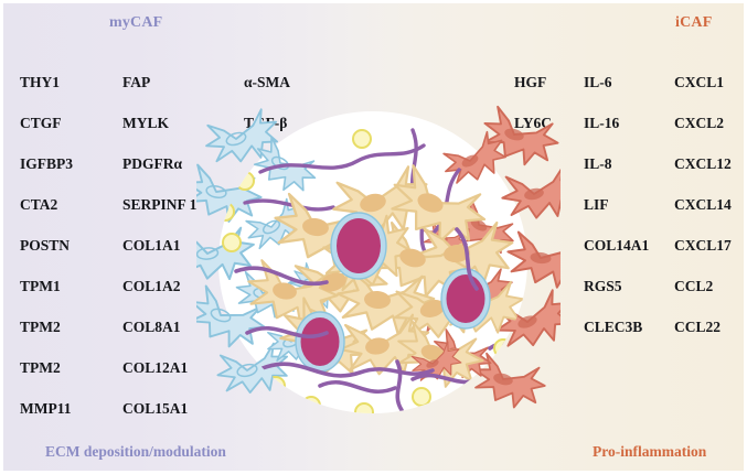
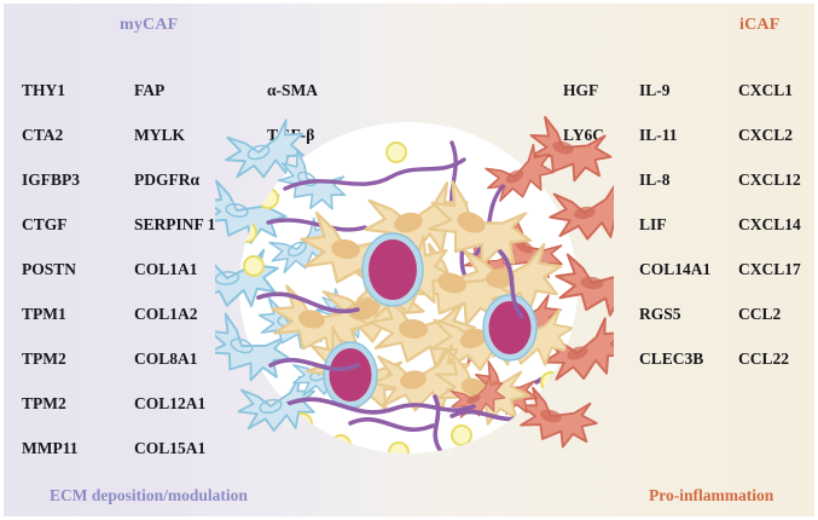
  myCAF
  iCAF
  THY1
- CTGF
+ CTA2
  IGFBP3
- CTA2
+ CTGF
  POSTN
  TPM1
  TPM2
  TPM2
  MMP11
  FAP
  MYLK
  PDGFRα
  SERPINF 1
  COL1A1
  COL1A2
  COL8A1
  COL12A1
  COL15A1
  α-SMA
  HGF
  LY6C
- IL-6
+ IL-9
- IL-16
+ IL-11
  IL-8
  LIF
  COL14A1
  RGS5
  CLEC3B
  CXCL1
  CXCL2
  CXCL12
  CXCL14
  CXCL17
  CCL2
  CCL22
  ECM deposition/modulation
  Pro-inflammation
